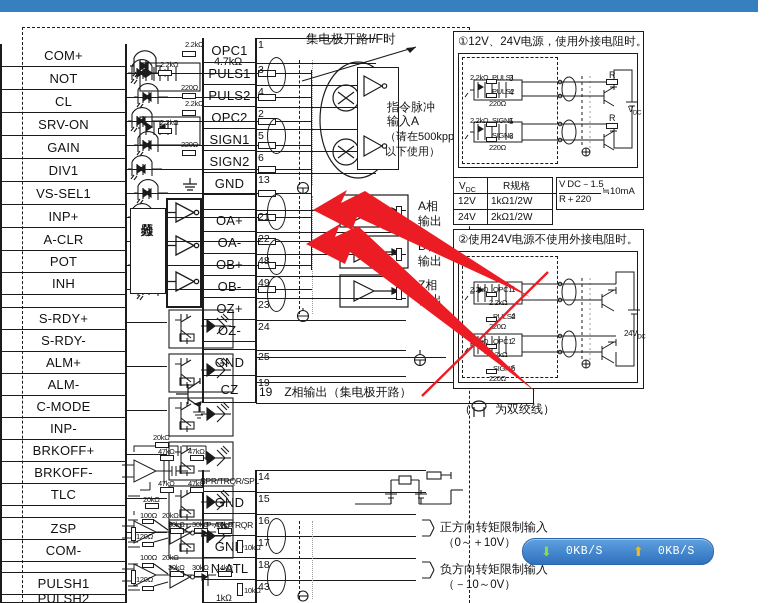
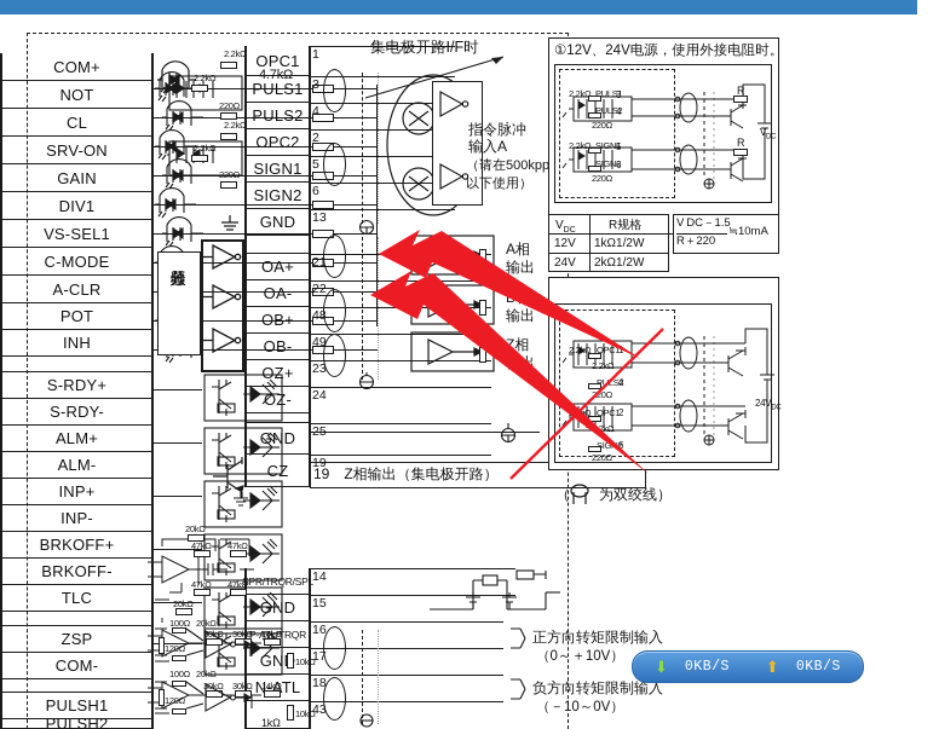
  COM+
  NOT
  CL
  SRV-ON
  GAIN
  DIV1
  VS-SEL1
- INP+
+ C-MODE
  A-CLR
  POT
  INH
  S-RDY+
  S-RDY-
  ALM+
  ALM-
- C-MODE
+ INP+
  INP-
  BRKOFF+
  BRKOFF-
  TLC
  ZSP
  COM-
  PULSH1
  PULSH2
  4.7kΩ
  OPC1
  1
  PULS1
  3
  PULS2
  4
  OPC2
  2
  SIGN1
  5
  SIGN2
  6
  GND
  13
  OA+
  21
  OA-
  22
  OB+
  48
  OB-
  49
  OZ+
  23
  OZ-
  24
  GND
  CZ
  SPR/TRQR/SPL
  14
  GND
  15
  P-ATL/TRQR
  16
  17
  N-ATL
  18
  43
  2.2kΩ
  2.2kΩ
  220Ω
  2.2kΩ
  2.2kΩ
  220Ω
  集电极开路I/F时
  指令脉冲
  输入A
  （请在500kpp
  以下使用）
  A相
  输出
  输出
  Z相
  19 Z相输出（集电极开路）
  （ 为双绞线）
  ①12V、24V电源，使用外接电阻时。
  R
  R
  PULS1
  PULS2
  SIGN1
  SIGN2
  2.2kΩ
  2.2kΩ
  220Ω
  220Ω
  3
  4
  5
  6
  R规格
  12V
  1kΩ1/2W
  24V
  2kΩ1/2W
  V DC－1.5
  R＋220
  ≒10mA
- ②使用24V电源不使用外接电阻时。
  OPC1
  ULS2
  OPC1
  2.2kΩ
  2.2kΩ
  20Ω
  220Ω
  1
  4
  2
  6
  20kΩ
  47kΩ
  47kΩ
  47kΩ
  47kΩ
  20kΩ
  30kΩ
  14kΩ
  10kΩ
  30kΩ
  14kΩ
  10kΩ
  1kΩ
  100Ω
  20kΩ
  100Ω
  20kΩ
  120Ω
  120Ω
  正方向转矩限制输入
  （0～＋10V）
  负方向转矩限制输入
  （－10～0V）
  ⬇
  0KB/S
  ⬆
  0KB/S
